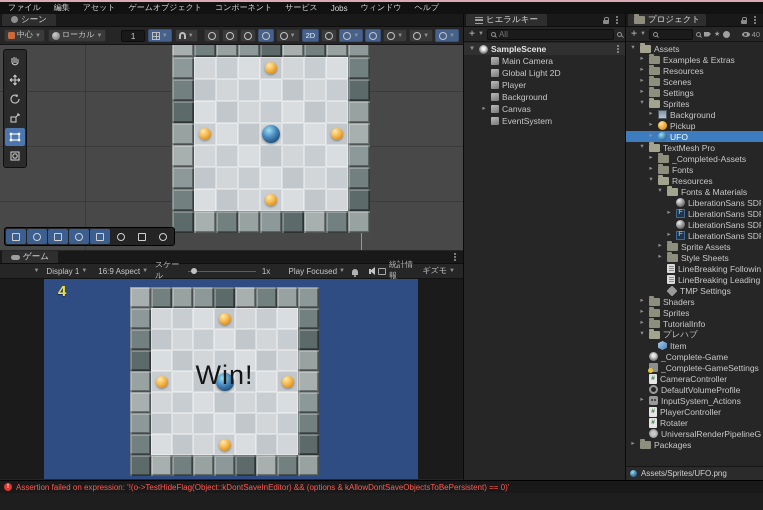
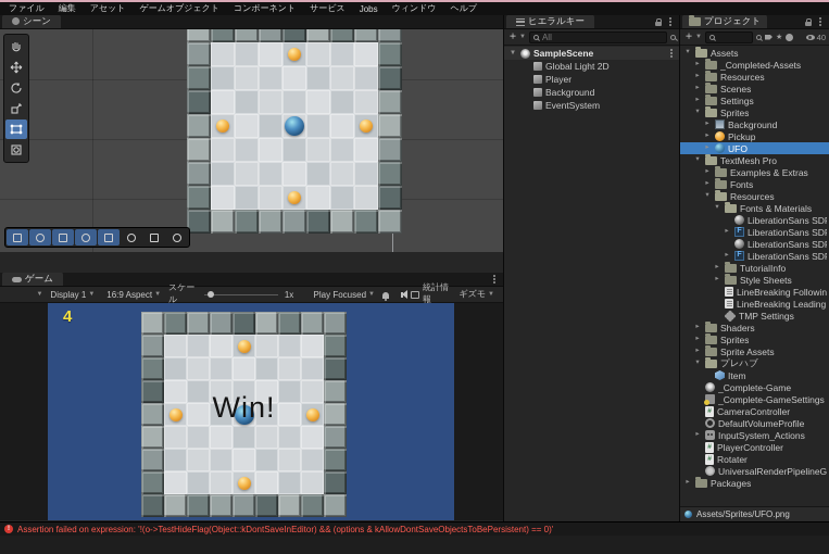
  ファイル
  編集
  アセット
  ゲームオブジェクト
  コンポーネント
  サービス
  Jobs
  ウィンドウ
  ヘルプ
  シーン
- 中心
- ローカル
- 1
- 2D
  ゲーム
  Display 1
  16:9 Aspect
  スケール
  1x
  Play Focused
  統計情報
  ギズモ
  4
  Win!
  ヒエラルキー
  ＋
  All
  SampleScene
- Main Camera
  Global Light 2D
  Player
  Background
- Canvas
  EventSystem
  プロジェクト
  ＋
  40
  Assets
- Examples & Extras
+ _Completed-Assets
  Resources
  Scenes
  Settings
  Sprites
  Background
  Pickup
  UFO
  TextMesh Pro
- _Completed-Assets
+ Examples & Extras
  Fonts
  Resources
  Fonts & Materials
  LiberationSans SD
- Sprite Assets
+ TutorialInfo
  Style Sheets
  TMP Settings
  Shaders
  Sprites
- TutorialInfo
+ Sprite Assets
  プレハブ
  Item
  _Complete-Game
  _Complete-GameSettings
  CameraController
  DefaultVolumeProfile
  InputSystem_Actions
  PlayerController
  Rotater
  Packages
  Assets/Sprites/UFO.png
  Assertion failed on expression: '!(o->TestHideFlag(Object::kDontSaveInEditor) && (options & kAllowDontSaveObjectsToBePersistent) == 0)'
